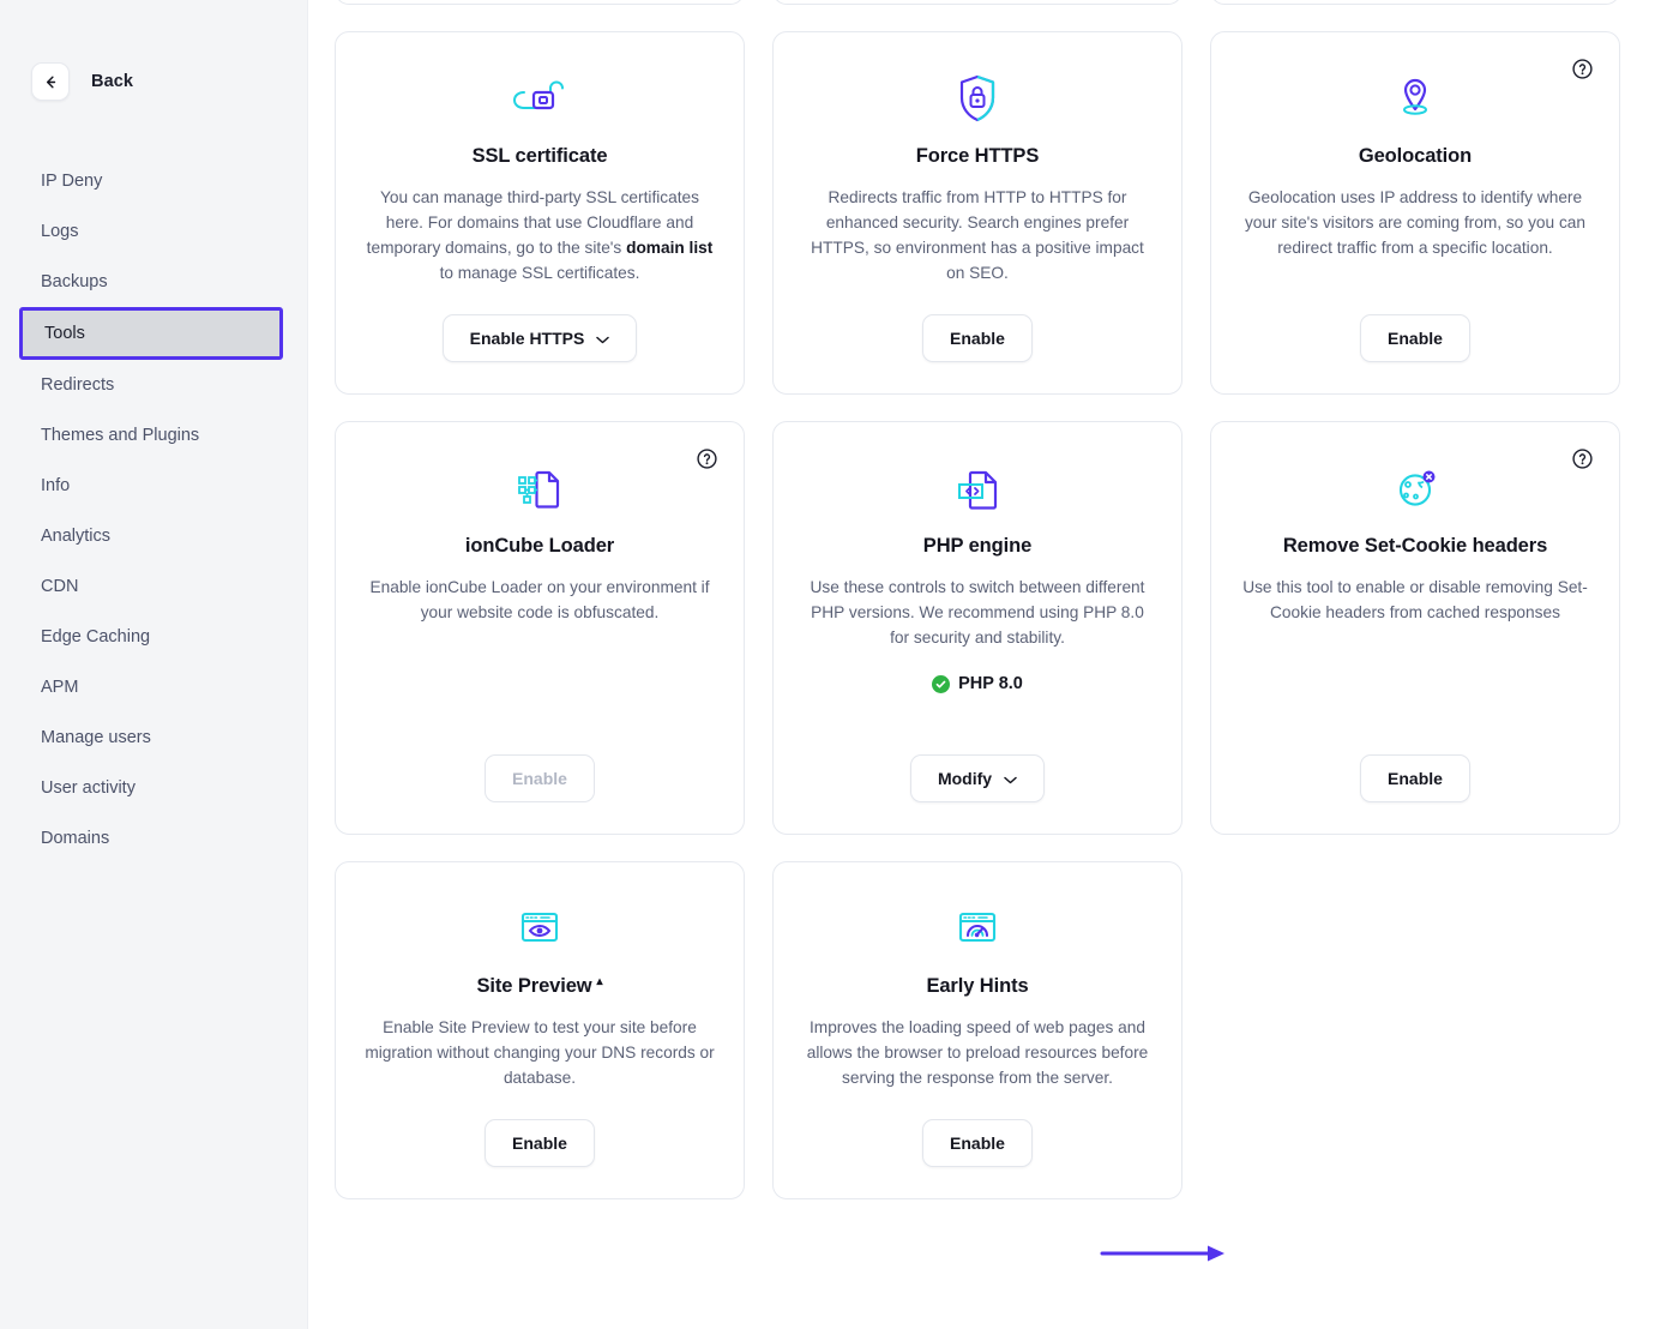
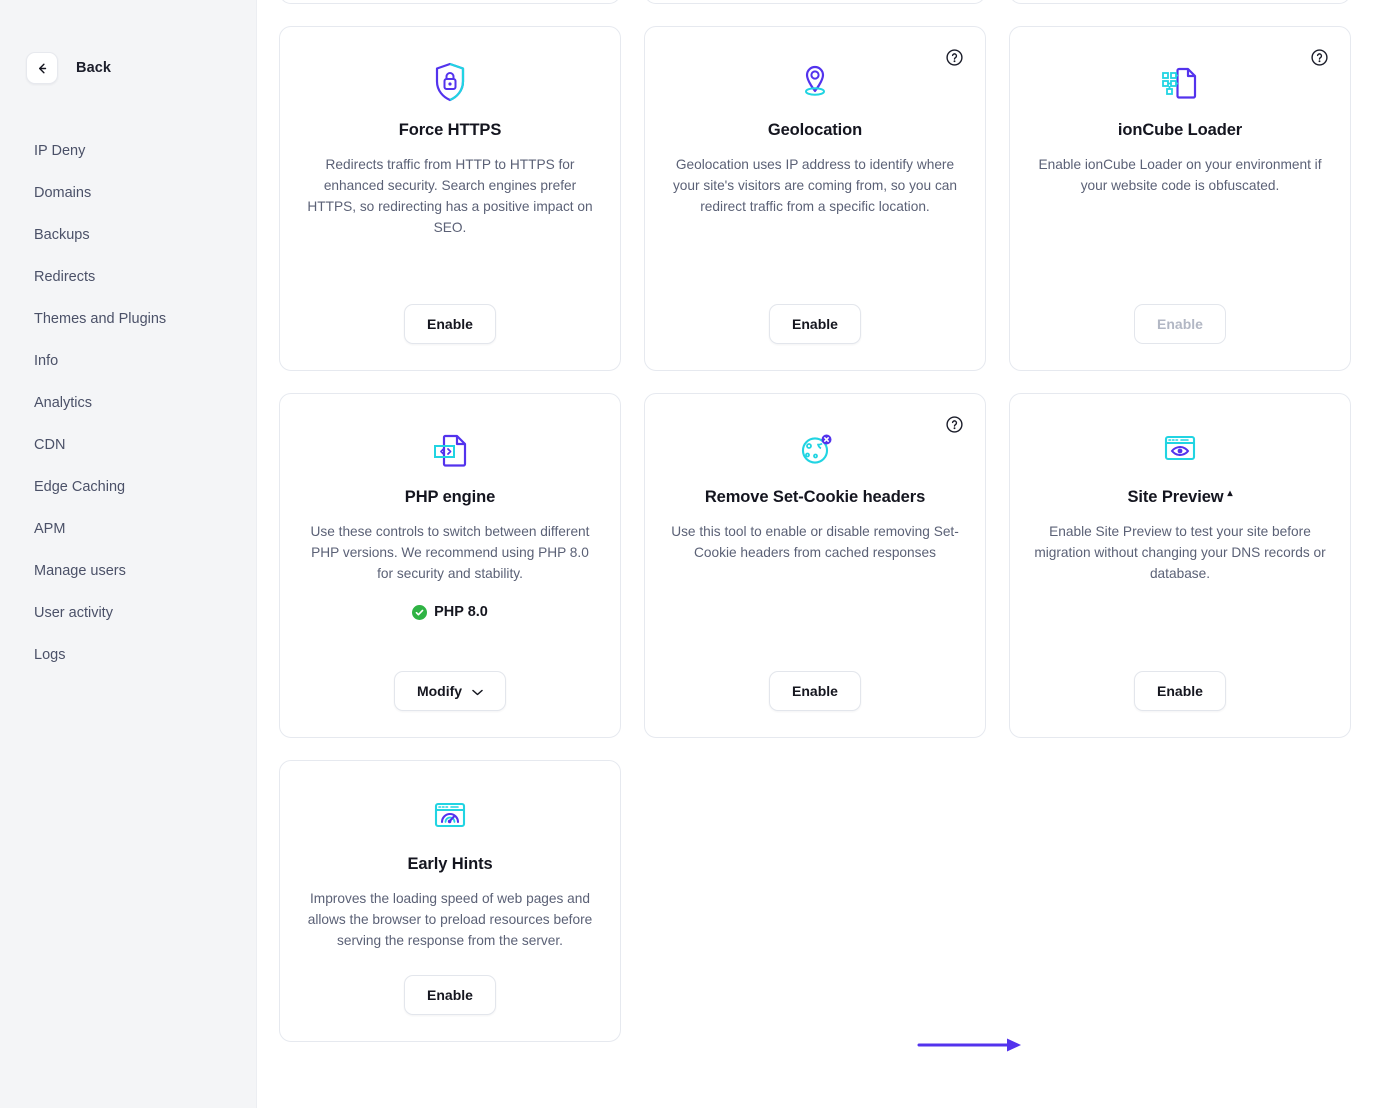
  Back
  IP Deny
- Logs
+ Domains
  Backups
- Tools
  Redirects
  Themes and Plugins
  Info
  Analytics
  CDN
  Edge Caching
  APM
  Manage users
  User activity
- Domains
+ Logs
- SSL certificate
- You can manage third-party SSL certificates here. For domains that use Cloudflare and temporary domains, go to the site's domain list to manage SSL certificates.
- Enable HTTPS
  Force HTTPS
- Redirects traffic from HTTP to HTTPS for enhanced security. Search engines prefer HTTPS, so environment has a positive impact on SEO.
+ Redirects traffic from HTTP to HTTPS for enhanced security. Search engines prefer HTTPS, so redirecting has a positive impact on SEO.
  Enable
  Geolocation
  Geolocation uses IP address to identify where your site's visitors are coming from, so you can redirect traffic from a specific location.
  Enable
  ionCube Loader
  Enable ionCube Loader on your environment if your website code is obfuscated.
  Enable
  PHP engine
  Use these controls to switch between different PHP versions. We recommend using PHP 8.0 for security and stability.
  PHP 8.0
  Modify
  Remove Set-Cookie headers
  Use this tool to enable or disable removing Set-Cookie headers from cached responses
  Enable
  Site Preview
  ▴
  Enable Site Preview to test your site before migration without changing your DNS records or database.
  Enable
  Early Hints
  Improves the loading speed of web pages and allows the browser to preload resources before serving the response from the server.
  Enable
